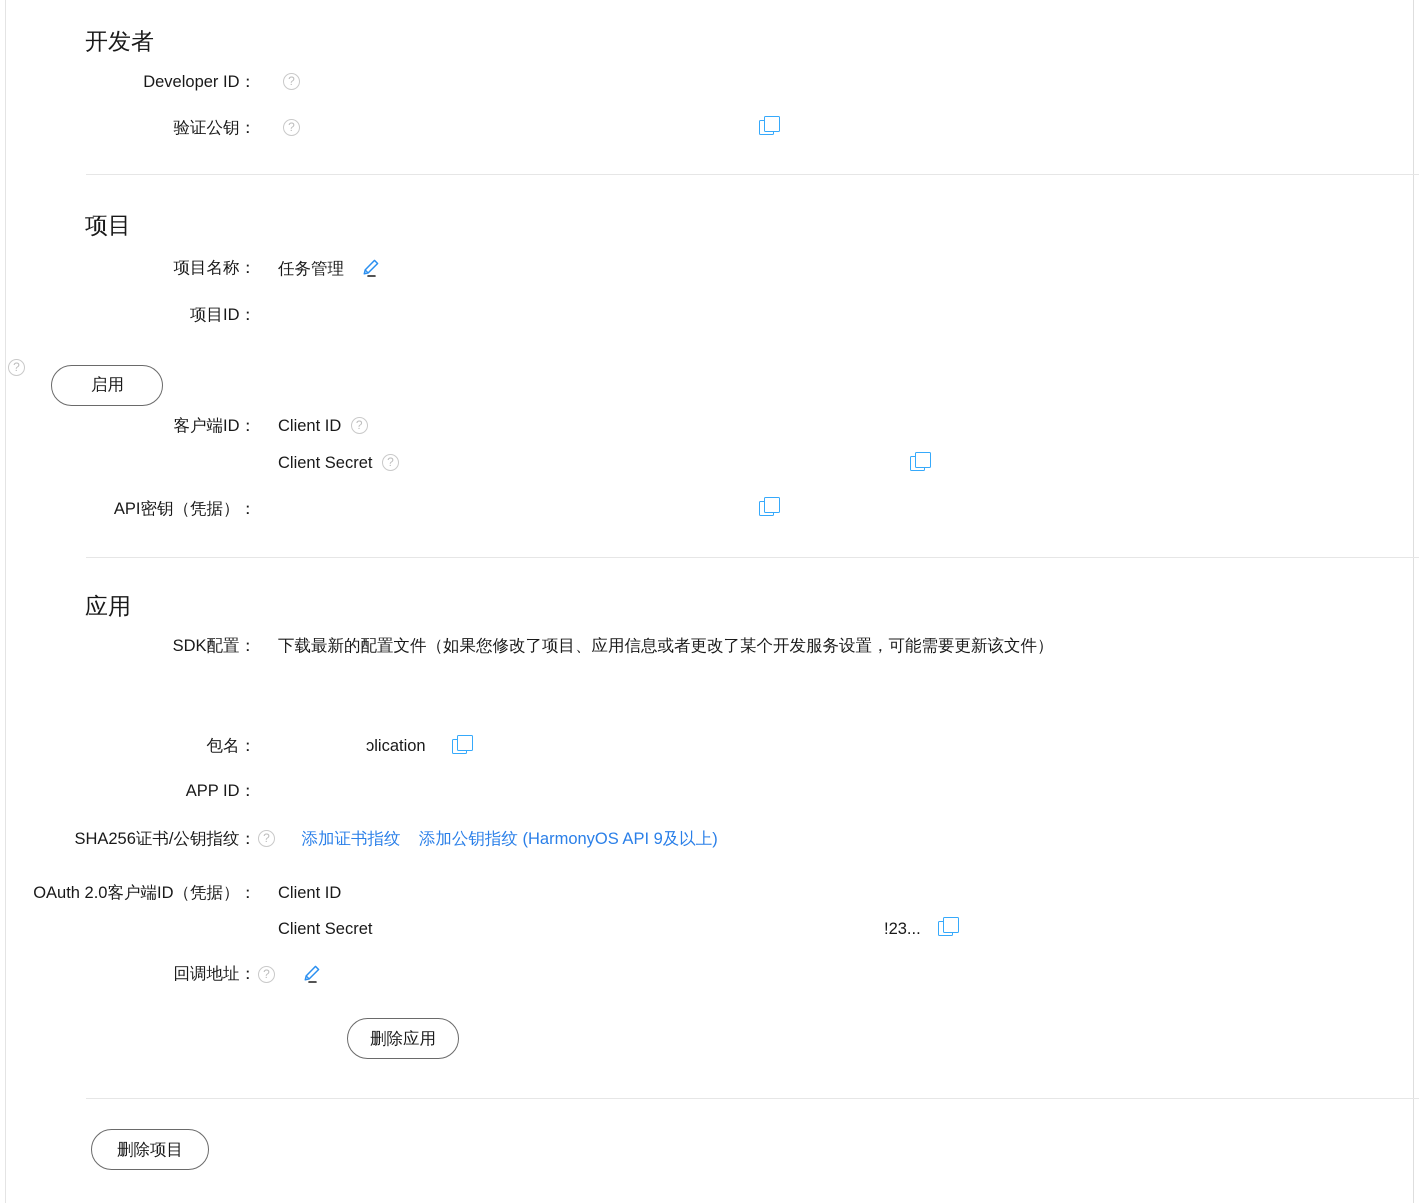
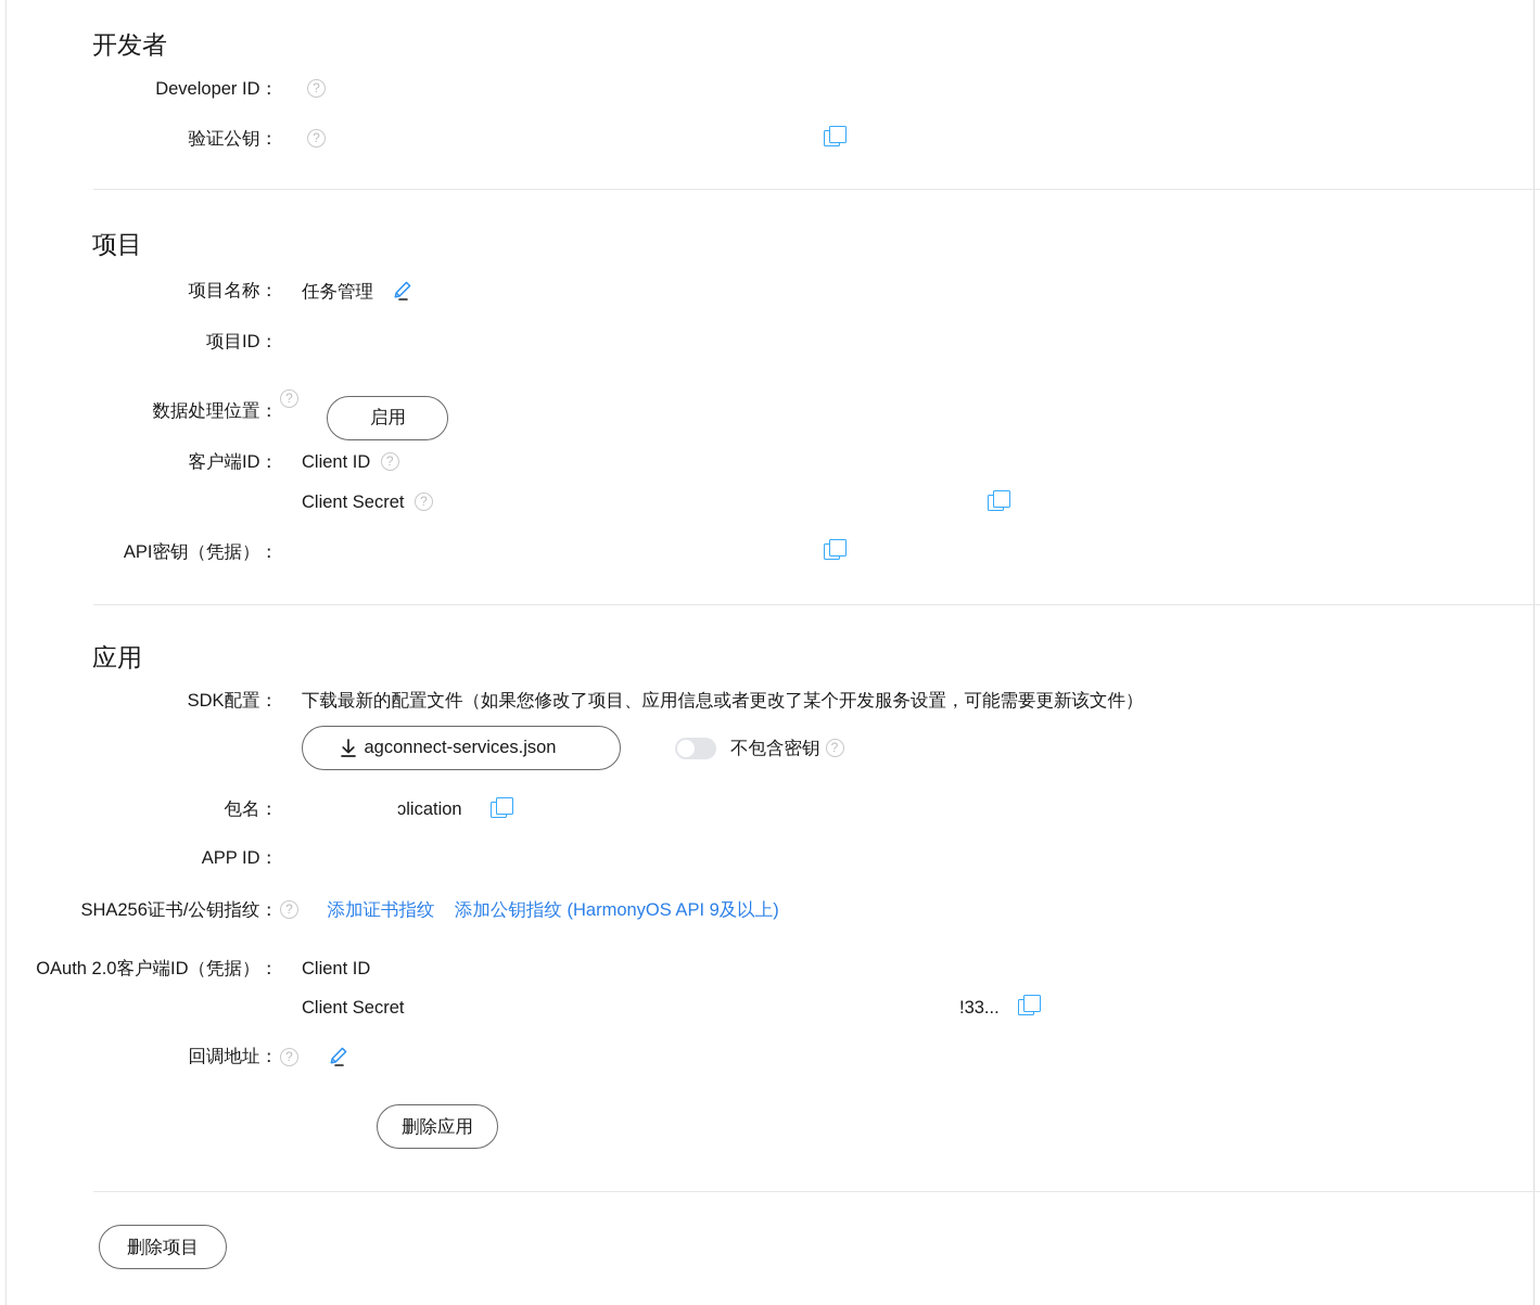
  开发者
  Developer ID：
  验证公钥：
  项目
  项目名称：
  任务管理
  项目ID：
+ 数据处理位置：
  启用
  客户端ID：
  Client ID
  Client Secret
  API密钥（凭据）：
  应用
  SDK配置：
  下载最新的配置文件（如果您修改了项目、应用信息或者更改了某个开发服务设置，可能需要更新该文件）
+ agconnect-services.json
+ 不包含密钥
  包名：
  ɔlication
  APP ID：
  SHA256证书/公钥指纹：
  添加证书指纹 添加公钥指纹 (HarmonyOS API 9及以上)
  OAuth 2.0客户端ID（凭据）：
  Client ID
  Client Secret
- !23...
+ !33...
  回调地址：
  删除应用
  删除项目
